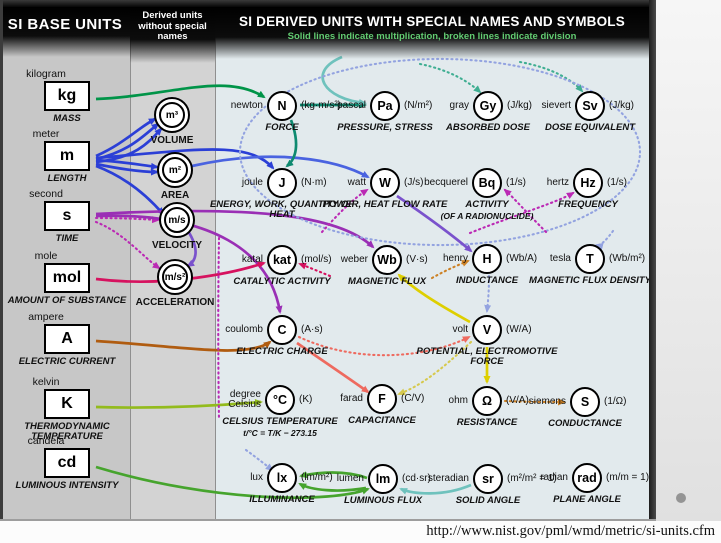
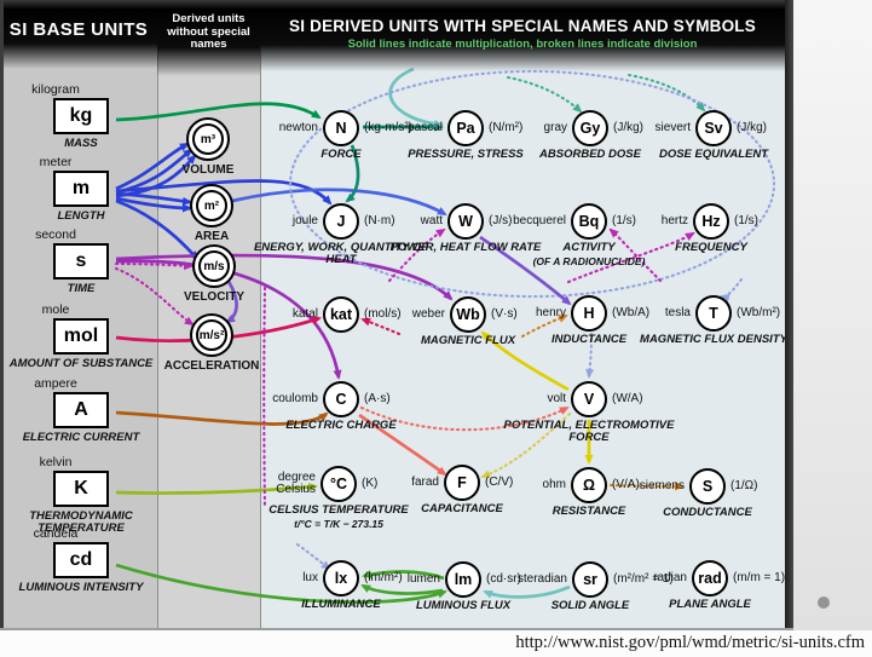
  kilogram
  kg
  MASS
  meter
  m
  LENGTH
  second
  s
  TIME
  mole
  mol
  AMOUNT OF SUBSTANCE
  ampere
  A
  ELECTRIC CURRENT
  kelvin
  K
  THERMODYNAMIC TEMPERATURE
  candela
  cd
  LUMINOUS INTENSITY
  m³
  VOLUME
  m²
  AREA
  m/s
  VELOCITY
  m/s²
  ACCELERATION
  newton
  N
  (kg·m/s²)
  FORCE
  pascal
  Pa
  (N/m²)
  PRESSURE, STRESS
  gray
  Gy
  (J/kg)
  ABSORBED DOSE
  sievert
  Sv
  (J/kg)
  DOSE EQUIVALENT
  joule
  J
  (N·m)
  ENERGY, WORK, QUANTITY OF HEAT
  watt
  W
  (J/s)
  POWER, HEAT FLOW RATE
  becquerel
  Bq
  (1/s)
  ACTIVITY
  (OF A RADIONUCLIDE)
  hertz
  Hz
  (1/s)
  FREQUENCY
  katal
  kat
  (mol/s)
- CATALYTIC ACTIVITY
  weber
  Wb
  (V·s)
  MAGNETIC FLUX
  henry
  H
  (Wb/A)
  INDUCTANCE
  tesla
  T
  (Wb/m²)
  MAGNETIC FLUX DENSITY
  coulomb
  C
  (A·s)
  ELECTRIC CHARGE
  volt
  V
  (W/A)
  POTENTIAL, ELECTROMOTIVE FORCE
  degree Celsius
  °C
  (K)
  CELSIUS TEMPERATURE
  t/°C = T/K − 273.15
  farad
  F
  (C/V)
  CAPACITANCE
  ohm
  Ω
  (V/A)
  RESISTANCE
  siemens
  S
  (1/Ω)
  CONDUCTANCE
  lux
  lx
  (lm/m²)
  ILLUMINANCE
  lumen
  lm
  (cd·sr)
  LUMINOUS FLUX
  steradian
  sr
  (m²/m² = 1)
  SOLID ANGLE
  radian
  rad
  (m/m = 1)
  PLANE ANGLE
  SI BASE UNITS
  Derived units without special names
  SI DERIVED UNITS WITH SPECIAL NAMES AND SYMBOLS
  Solid lines indicate multiplication, broken lines indicate division
  http://www.nist.gov/pml/wmd/metric/si-units.cfm
